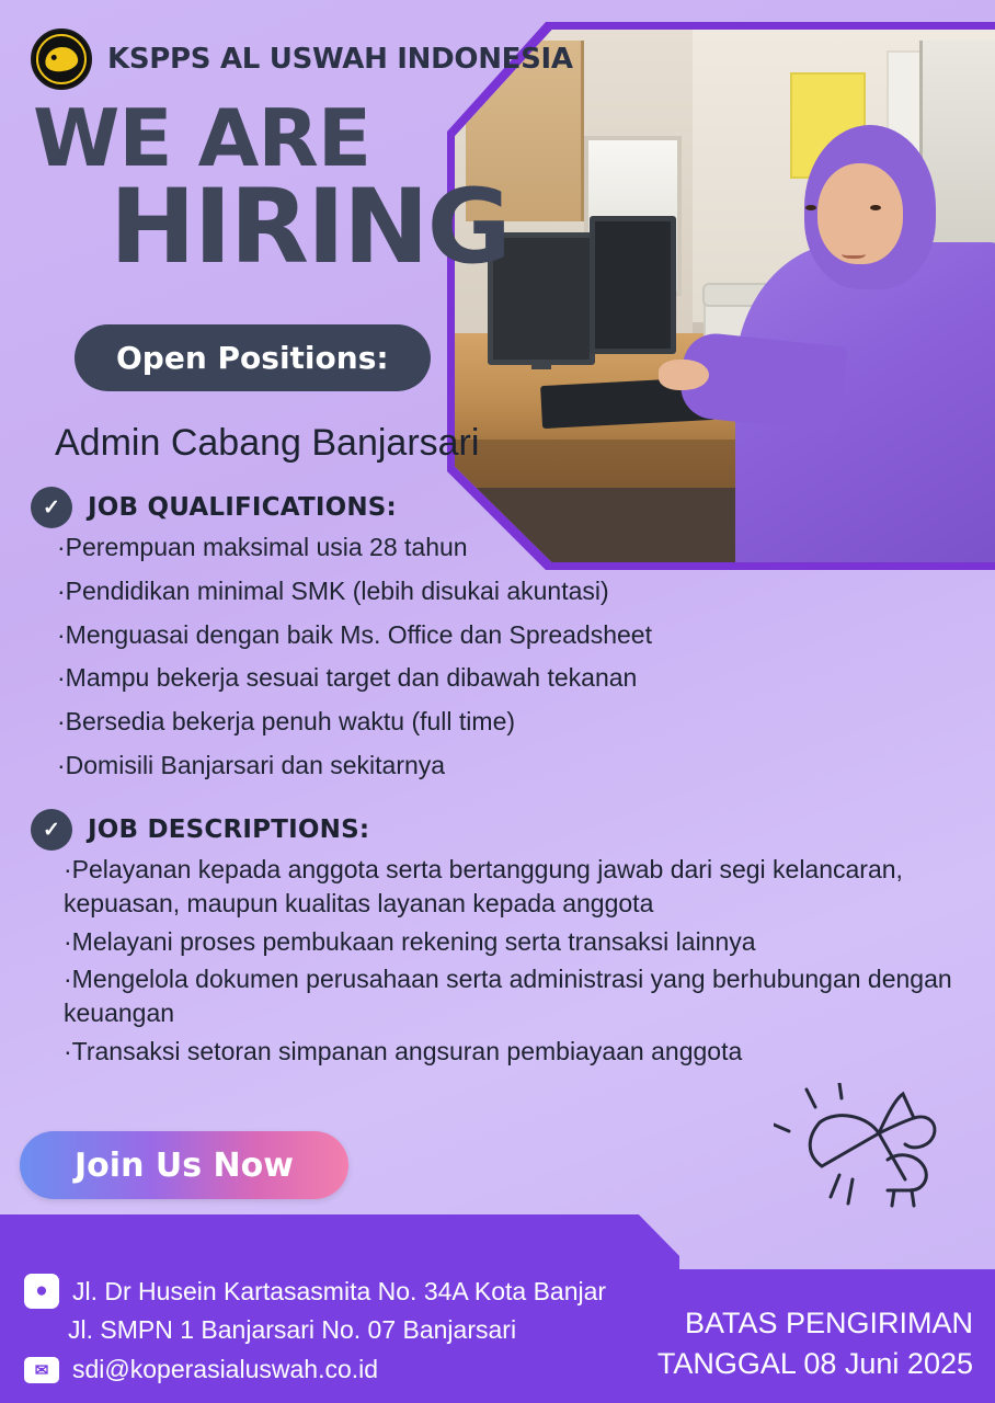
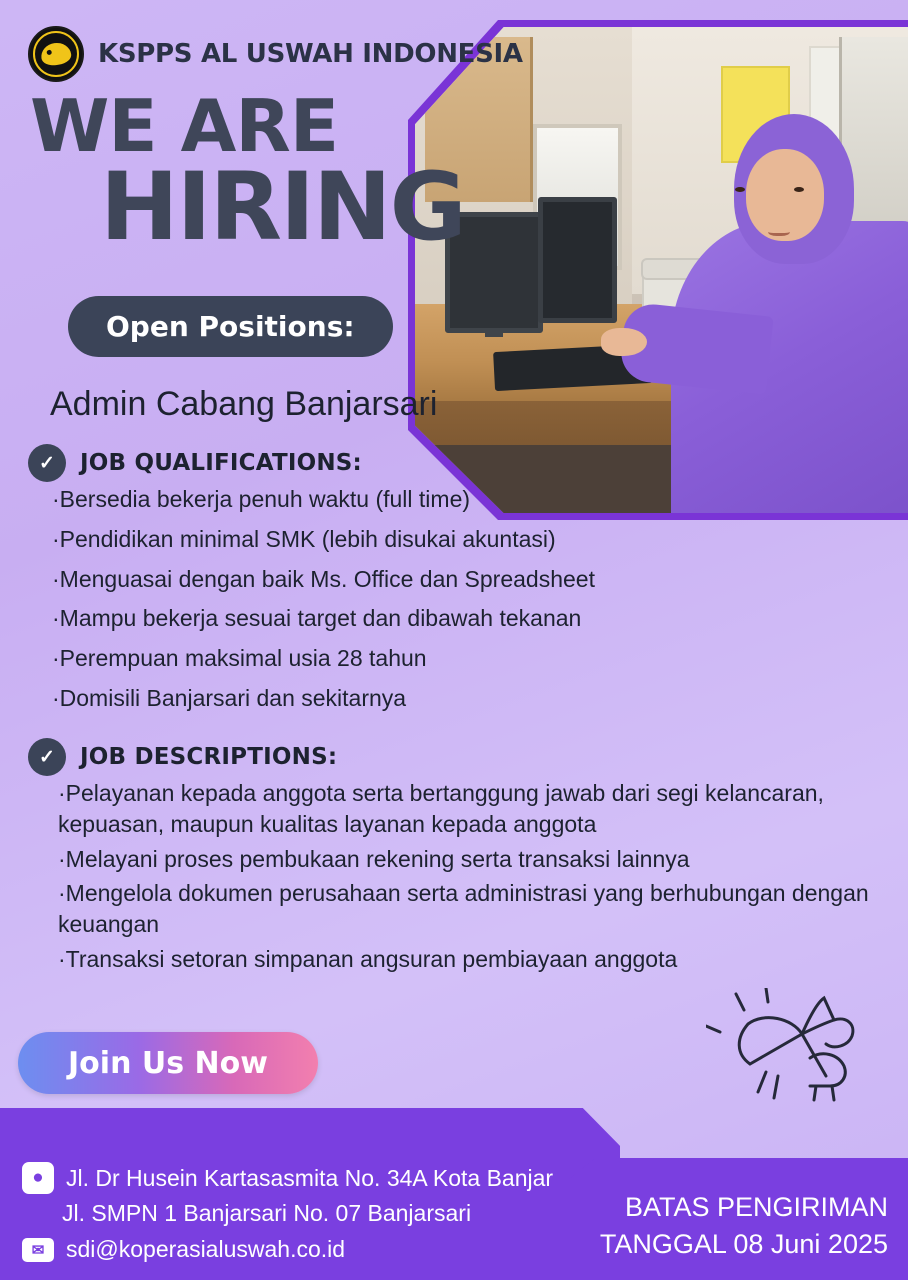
  KSPPS AL USWAH INDONESIA
  WE ARE
  HIRING
  Open Positions:
  Admin Cabang Banjarsari
  ✓
  JOB QUALIFICATIONS:
- ·Perempuan maksimal usia 28 tahun
+ ·Bersedia bekerja penuh waktu (full time)
  ·Pendidikan minimal SMK (lebih disukai akuntasi)
  ·Menguasai dengan baik Ms. Office dan Spreadsheet
  ·Mampu bekerja sesuai target dan dibawah tekanan
- ·Bersedia bekerja penuh waktu (full time)
+ ·Perempuan maksimal usia 28 tahun
  ·Domisili Banjarsari dan sekitarnya
  ✓
  JOB DESCRIPTIONS:
  ·Pelayanan kepada anggota serta bertanggung jawab dari segi kelancaran, kepuasan, maupun kualitas layanan kepada anggota
  ·Melayani proses pembukaan rekening serta transaksi lainnya
  ·Mengelola dokumen perusahaan serta administrasi yang berhubungan dengan keuangan
  ·Transaksi setoran simpanan angsuran pembiayaan anggota
  Join Us Now
  ●
  Jl. Dr Husein Kartasasmita No. 34A Kota Banjar
  Jl. SMPN 1 Banjarsari No. 07 Banjarsari
  ✉
  sdi@koperasialuswah.co.id
  BATAS PENGIRIMAN
  TANGGAL 08 Juni 2025
